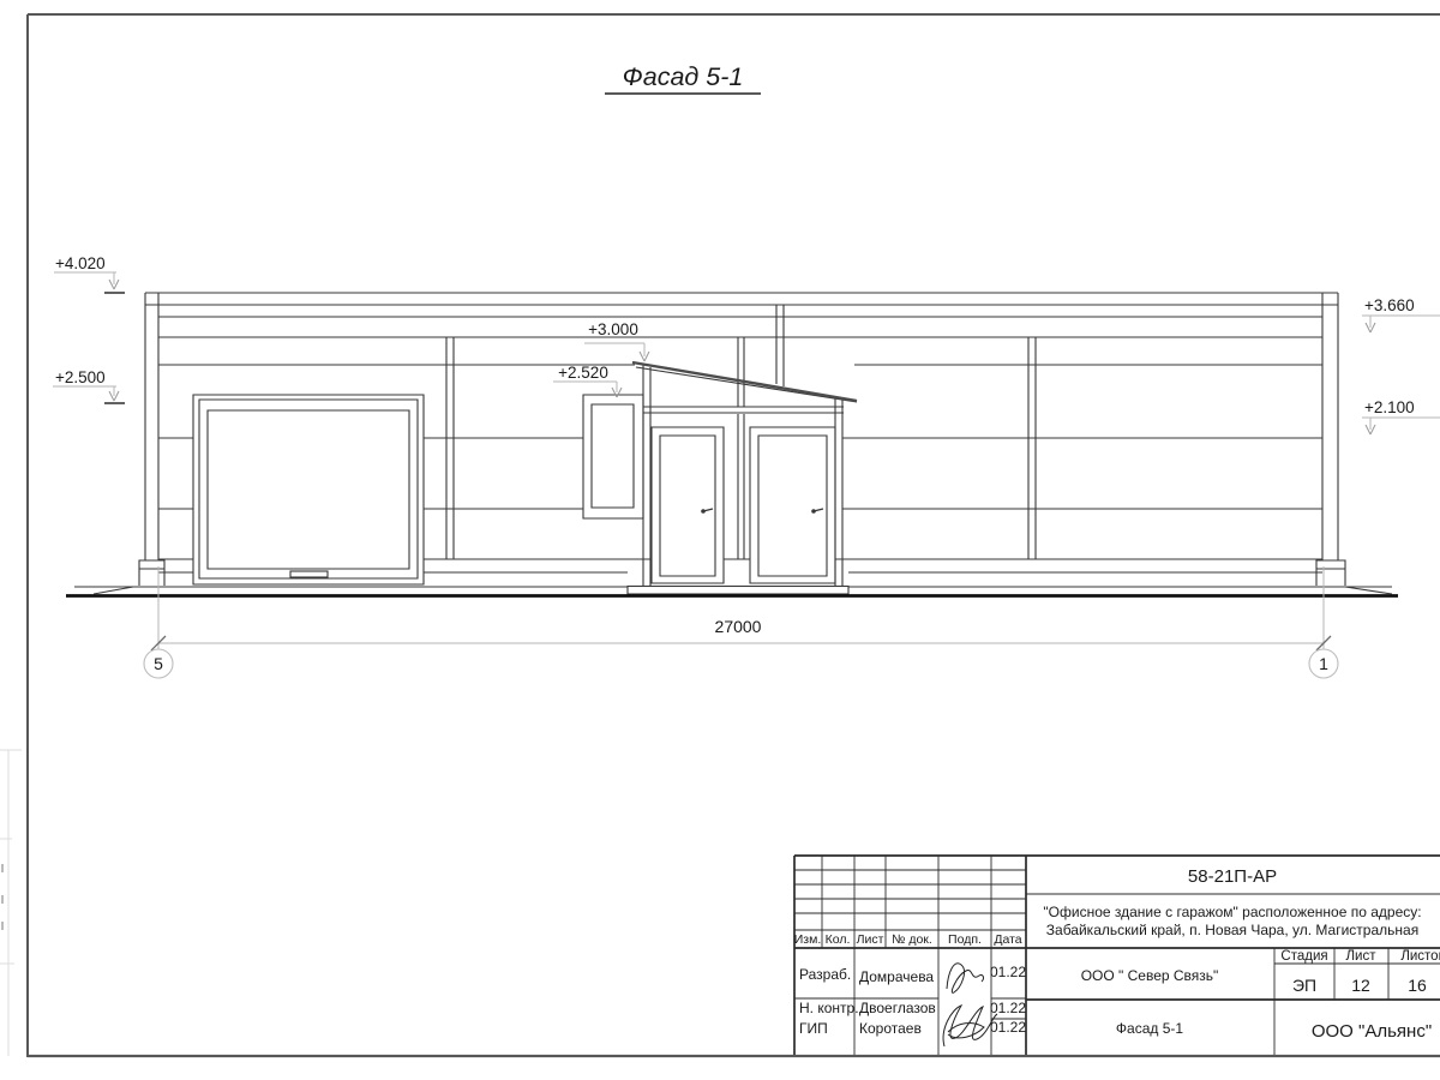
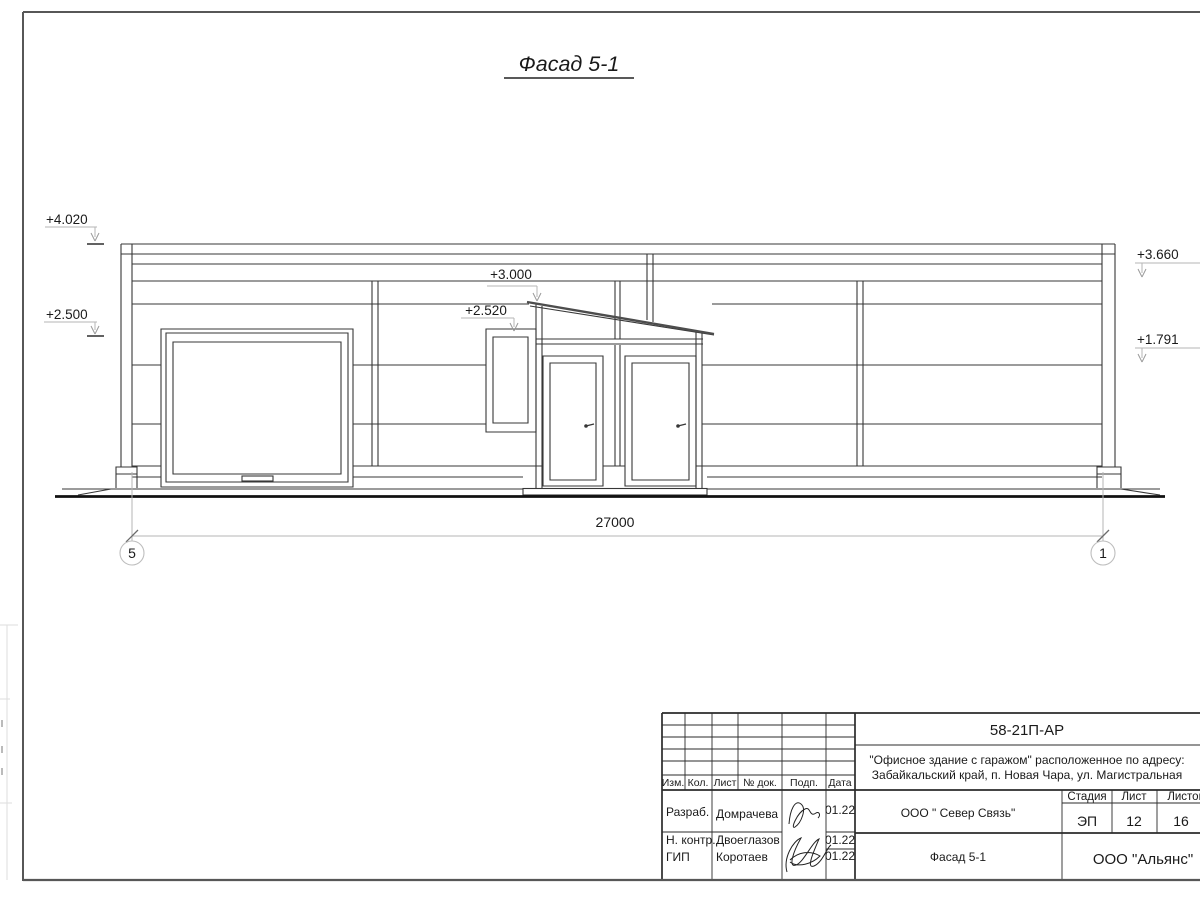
  Фасад 5-1
  27000
  5
  1
  +4.020
  +2.500
  +3.000
  +2.520
  +3.660
- +2.100
+ +1.791
  Изм.
  Кол.
  Лист
  № док.
  Подп.
  Дата
  Разраб.
  Домрачева
  01.22
  Н. контр.
  Двоеглазов
  01.22
  ГИП
  Коротаев
  01.22
  58-21П-АР
  "Офисное здание с гаражом" расположенное по адресу:
  Забайкальский край, п. Новая Чара, ул. Магистральная
  ООО " Север Связь"
  Фасад 5-1
  ООО "Альянс"
  Стадия
  Лист
  Листо
  ЭП
  12
  16
